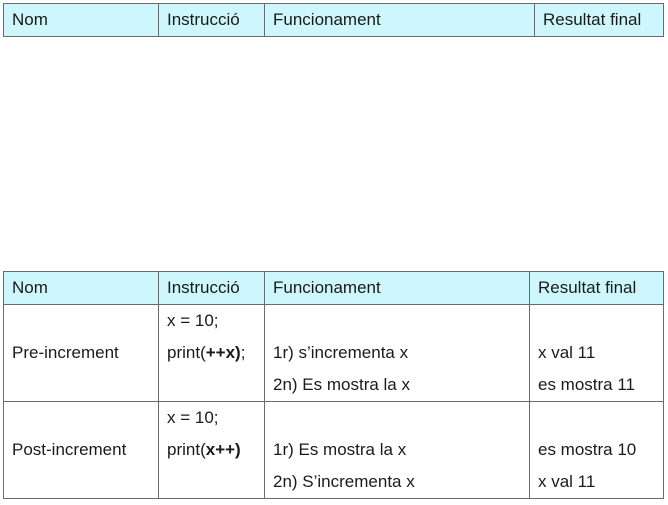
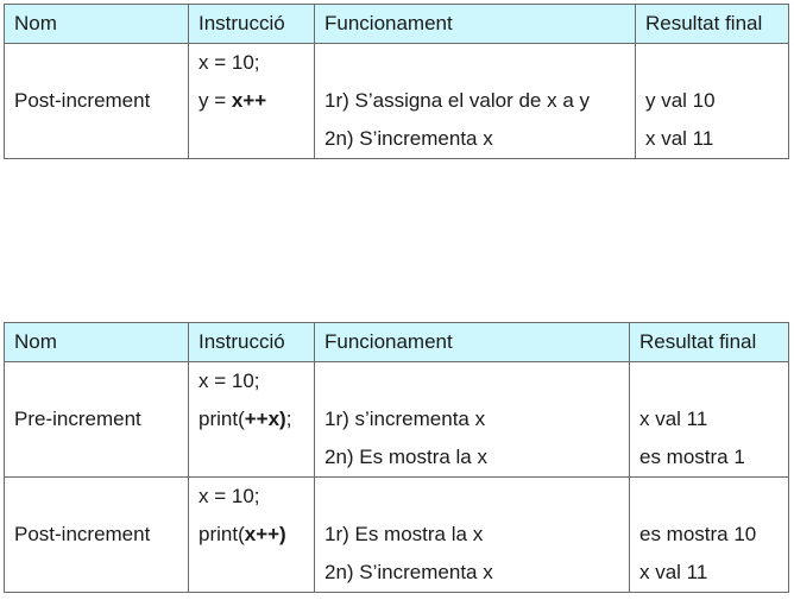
  Nom	Instrucció	Funcionament	Resultat final
+ Post-increment	x = 10; y = x++	1r) S’assigna el valor de x a y 2n) S’incrementa x	y val 10 x val 11
  Nom	Instrucció	Funcionament	Resultat final
- Pre-increment	x = 10; print(++x);	1r) s’incrementa x 2n) Es mostra la x	x val 11 es mostra 11
+ Pre-increment	x = 10; print(++x);	1r) s’incrementa x 2n) Es mostra la x	x val 11 es mostra 1
  Post-increment	x = 10; print(x++)	1r) Es mostra la x 2n) S’incrementa x	es mostra 10 x val 11
